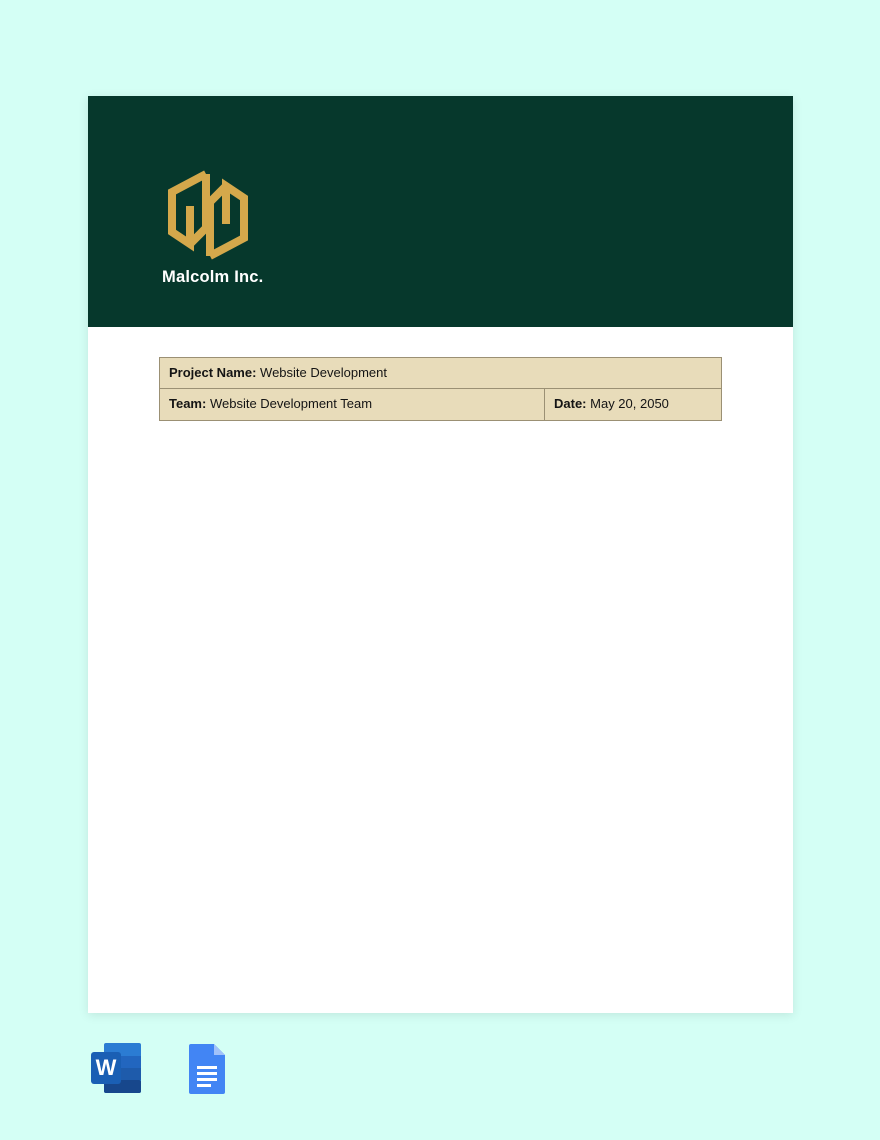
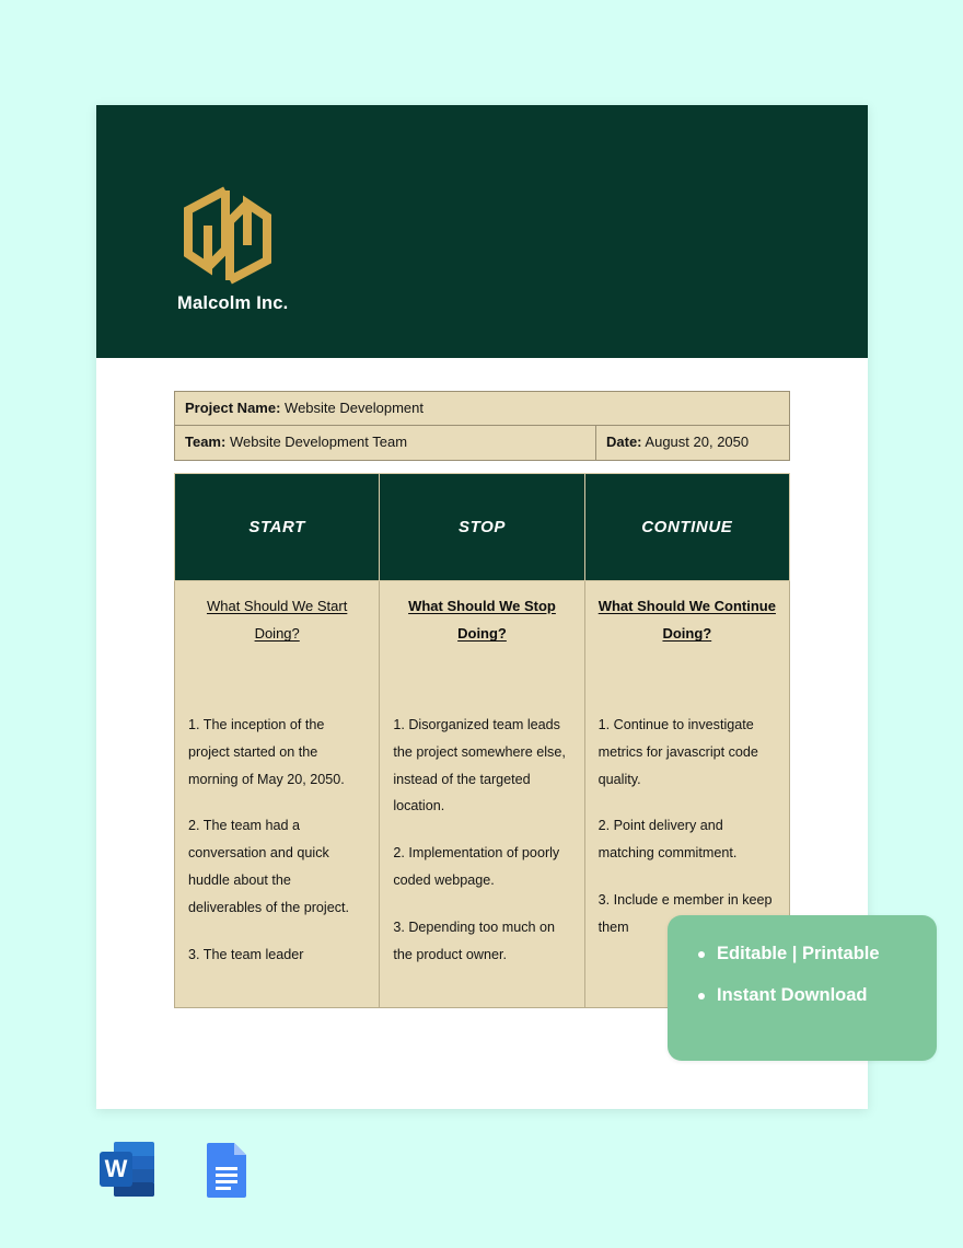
  Malcolm Inc.
  Project Name: Website Development
- Team: Website Development Team	Date: May 20, 2050
+ Team: Website Development Team	Date: August 20, 2050
+ START	STOP	CONTINUE
+ What Should We Start Doing? 1. The inception of the project started on the morning of May 20, 2050. 2. The team had a conversation and quick huddle about the deliverables of the project. 3. The team leader	What Should We Stop Doing? 1. Disorganized team leads the project somewhere else, instead of the targeted location. 2. Implementation of poorly coded webpage. 3. Depending too much on the product owner.	What Should We Continue Doing? 1. Continue to investigate metrics for javascript code quality. 2. Point delivery and matching commitment. 3. Include e member in keep them
+ Editable | Printable
+ Instant Download
  W
